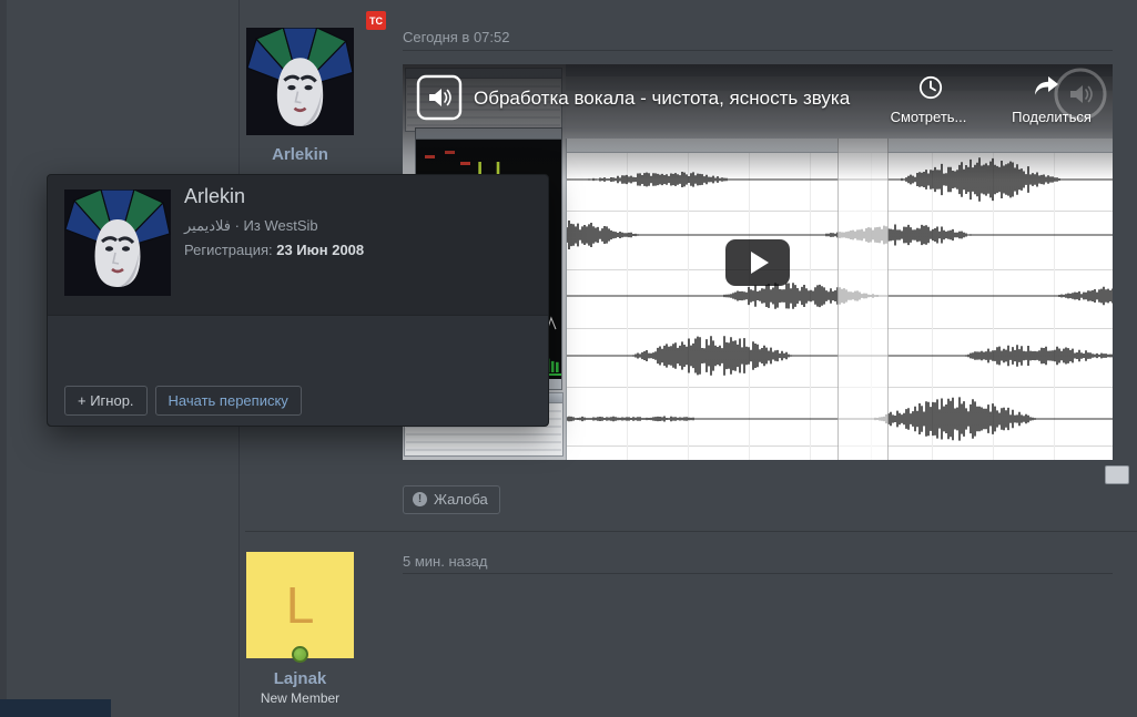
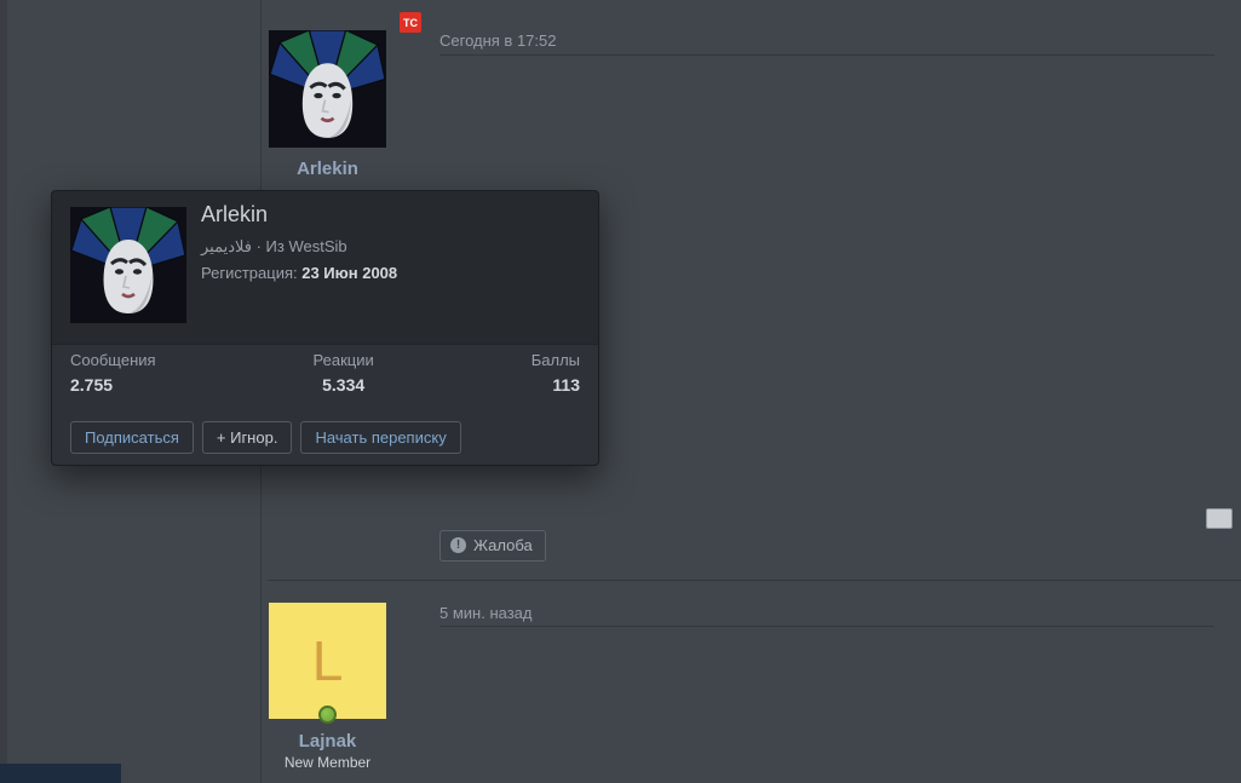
  TC
  Arlekin
- Сегодня в 07:52
+ Сегодня в 17:52
- Обработка вокала - чистота, ясность звука
- Смотреть...
- Поделиться
  !
  Жалоба
  L
  Lajnak
  New Member
  5 мин. назад
  Arlekin
  فلاديمير · Из WestSib
  Регистрация: 23 Июн 2008
+ Сообщения
+ 2.755
+ Реакции
+ 5.334
+ Баллы
+ 113
+ Подписаться
  + Игнор.
  Начать переписку
